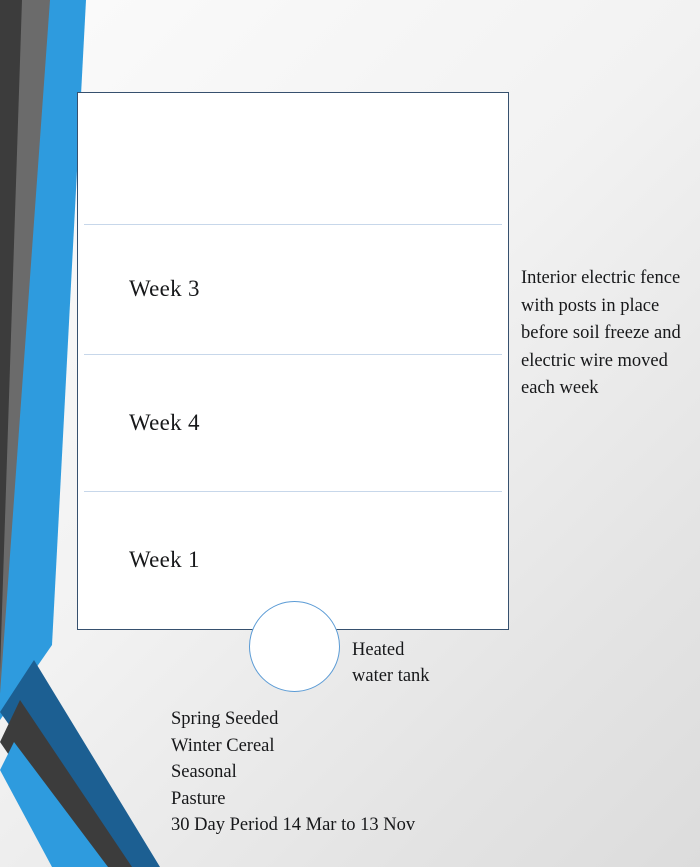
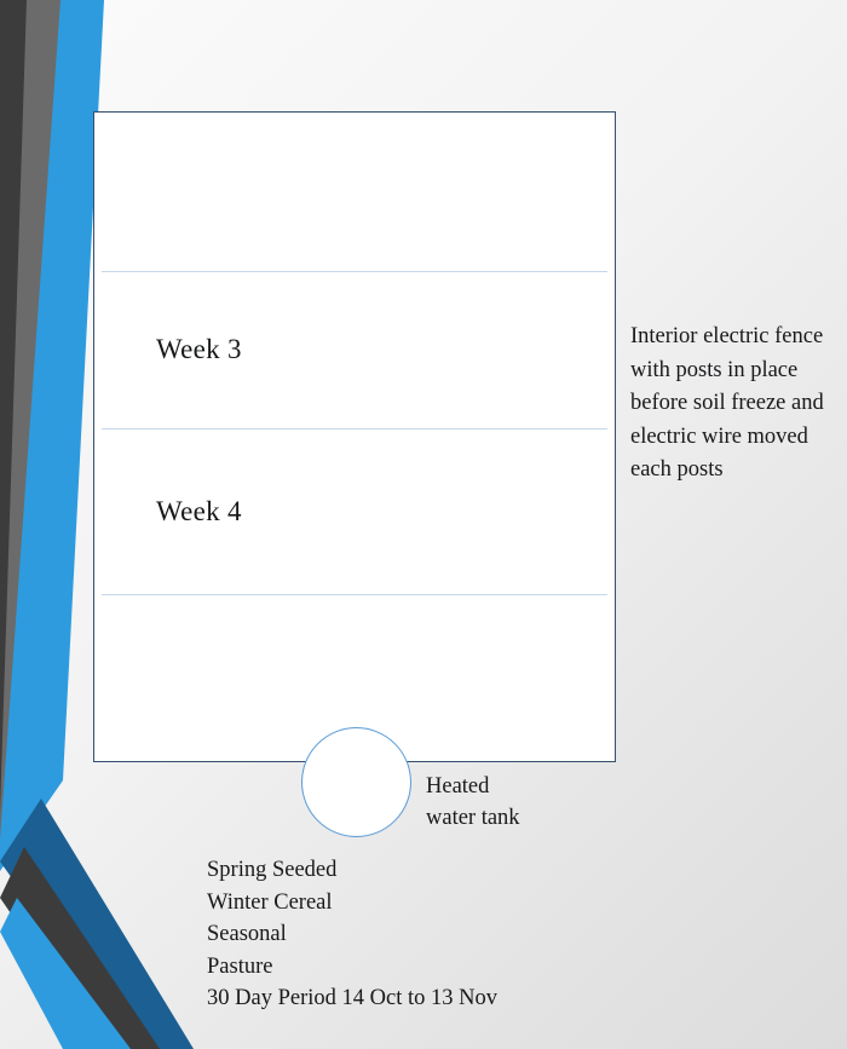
  Week 3
  Week 4
- Week 1
  Heated
  water tank
- Interior electric fence with posts in place before soil freeze and electric wire moved each week
+ Interior electric fence with posts in place before soil freeze and electric wire moved each posts
  Spring Seeded
  Winter Cereal
  Seasonal
  Pasture
- 30 Day Period 14 Mar to 13 Nov
+ 30 Day Period 14 Oct to 13 Nov
